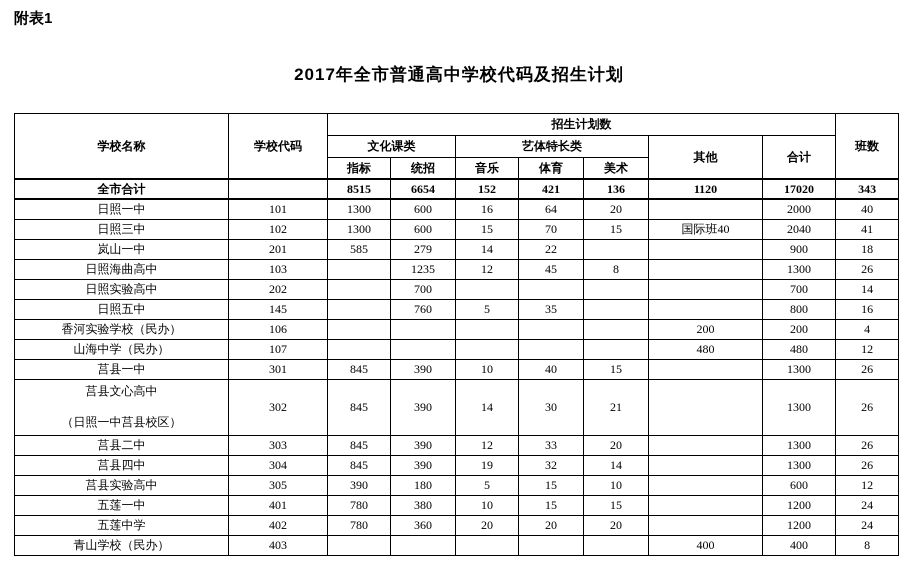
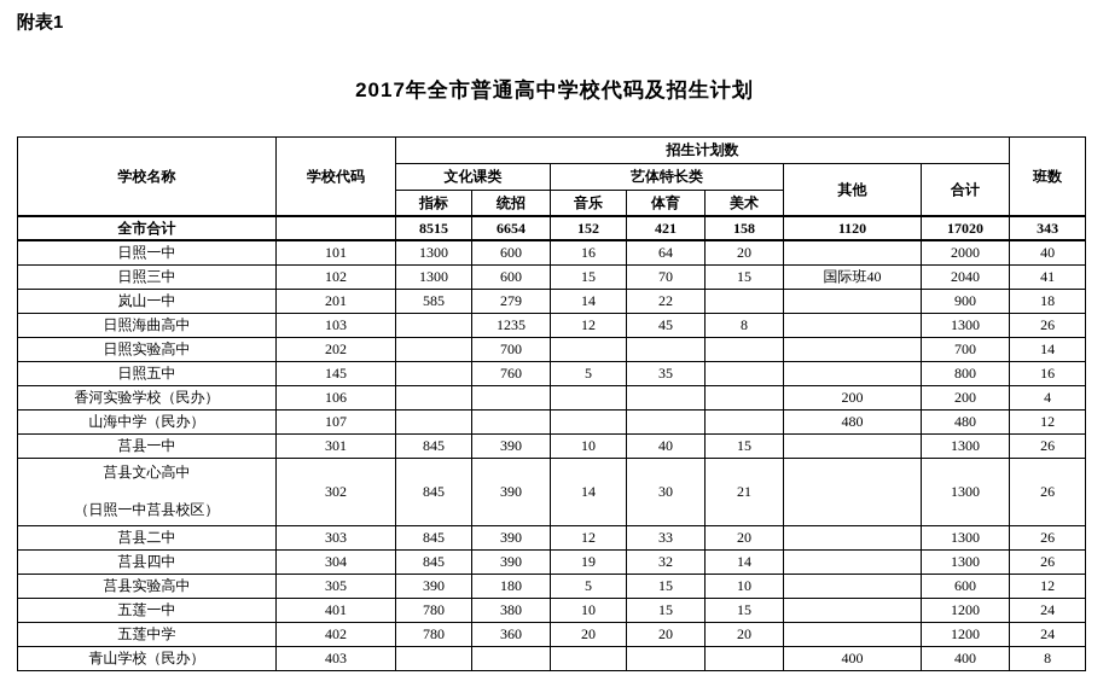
  附表1
  2017年全市普通高中学校代码及招生计划
  学校名称	学校代码	招生计划数	班数
  文化课类	艺体特长类	其他	合计
  指标	统招	音乐	体育	美术
- 全市合计		8515	6654	152	421	136	1120	17020	343
+ 全市合计		8515	6654	152	421	158	1120	17020	343
  日照一中	101	1300	600	16	64	20		2000	40
  日照三中	102	1300	600	15	70	15	国际班40	2040	41
  岚山一中	201	585	279	14	22			900	18
  日照海曲高中	103		1235	12	45	8		1300	26
  日照实验高中	202		700					700	14
  日照五中	145		760	5	35			800	16
  香河实验学校（民办）	106						200	200	4
  山海中学（民办）	107						480	480	12
  莒县一中	301	845	390	10	40	15		1300	26
  莒县文心高中（日照一中莒县校区）	302	845	390	14	30	21		1300	26
  莒县二中	303	845	390	12	33	20		1300	26
  莒县四中	304	845	390	19	32	14		1300	26
  莒县实验高中	305	390	180	5	15	10		600	12
  五莲一中	401	780	380	10	15	15		1200	24
  五莲中学	402	780	360	20	20	20		1200	24
  青山学校（民办）	403						400	400	8
